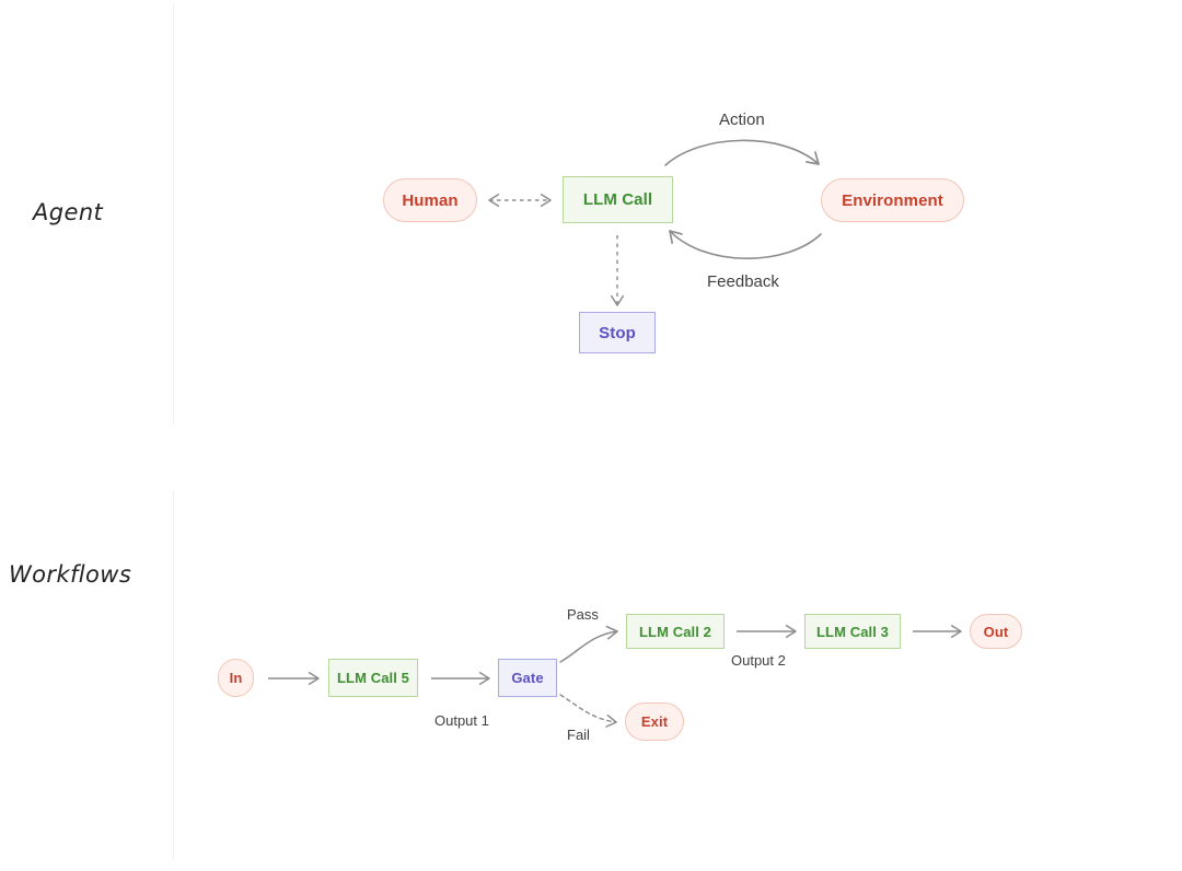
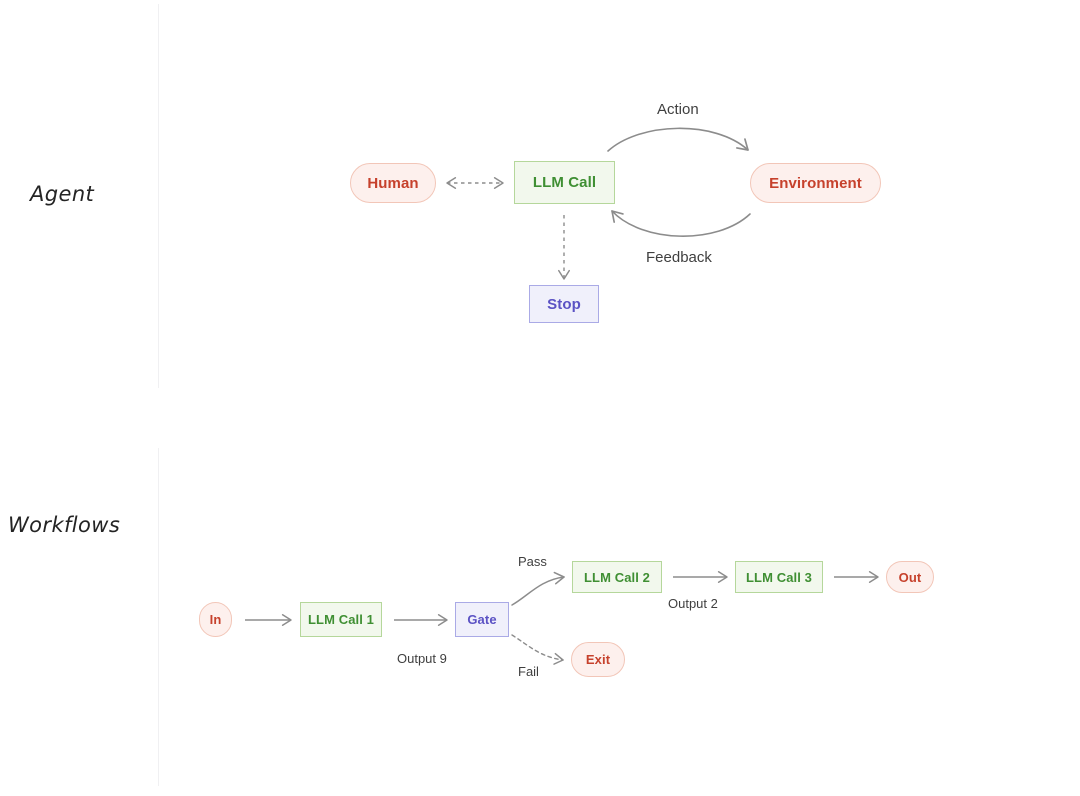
  Agent
  Workflows
  Human
  LLM Call
  Environment
  Stop
  Action
  Feedback
  In
- LLM Call 5
+ LLM Call 1
  Gate
  LLM Call 2
  LLM Call 3
  Out
  Exit
- Output 1
+ Output 9
  Output 2
  Pass
  Fail
